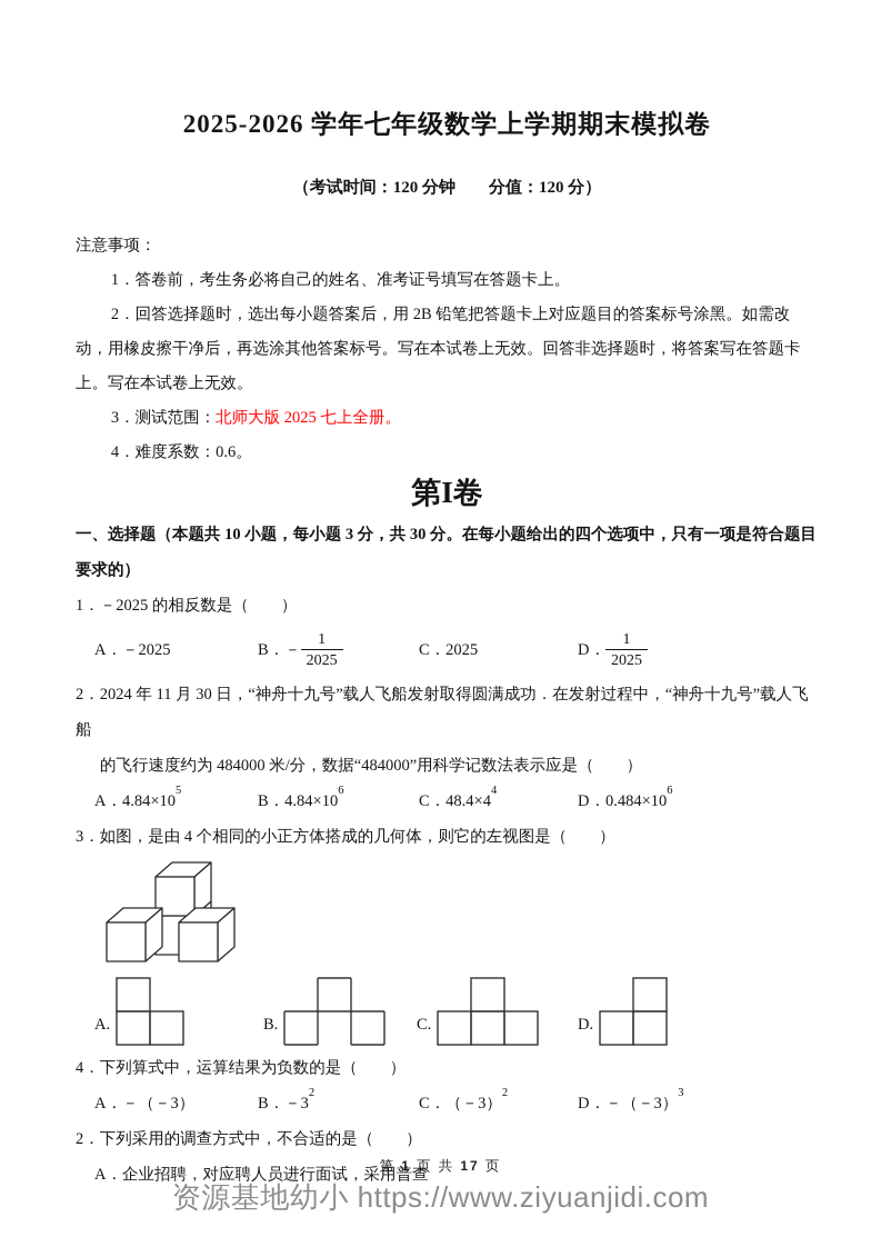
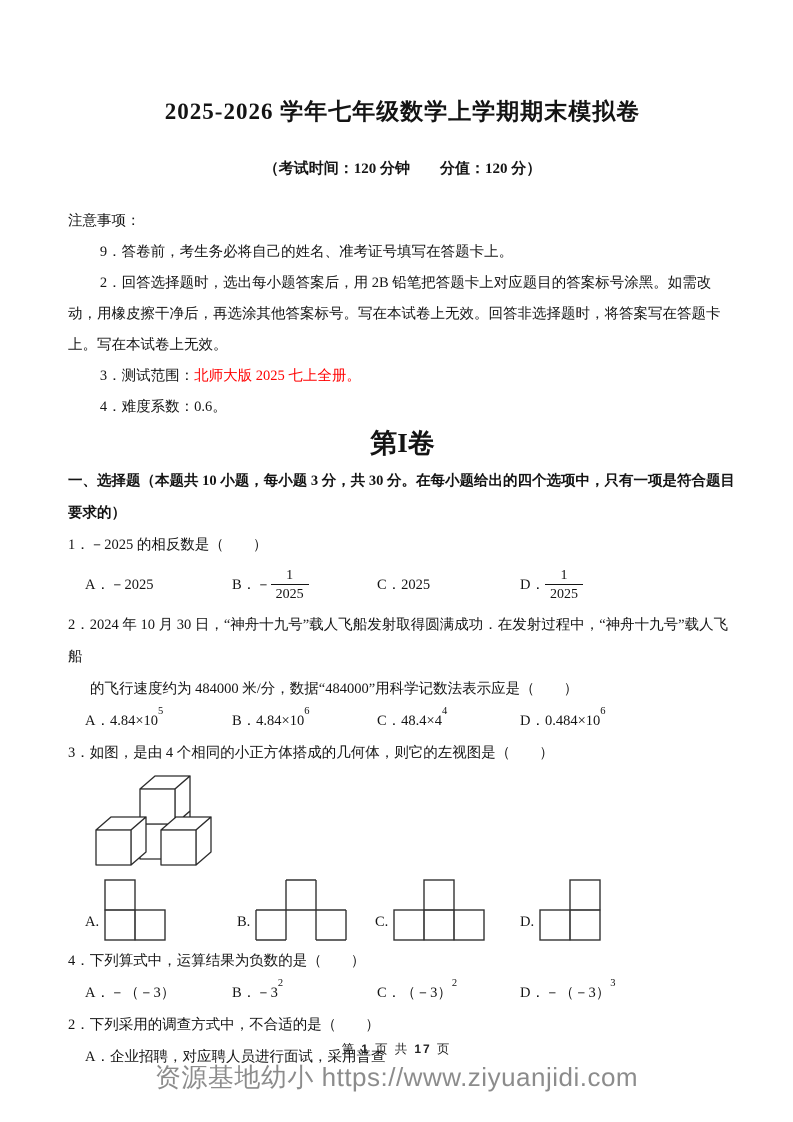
  2025-2026 学年七年级数学上学期期末模拟卷
  （考试时间：120 分钟 分值：120 分）
  注意事项：
- 1．答卷前，考生务必将自己的姓名、准考证号填写在答题卡上。
+ 9．答卷前，考生务必将自己的姓名、准考证号填写在答题卡上。
  2．回答选择题时，选出每小题答案后，用 2B 铅笔把答题卡上对应题目的答案标号涂黑。如需改动，用橡皮擦干净后，再选涂其他答案标号。写在本试卷上无效。回答非选择题时，将答案写在答题卡上。写在本试卷上无效。
  3．测试范围：北师大版 2025 七上全册。
  4．难度系数：0.6。
  第I卷
  一、选择题（本题共 10 小题，每小题 3 分，共 30 分。在每小题给出的四个选项中，只有一项是符合题目要求的）
  1．－2025 的相反数是（ ）
  A．－2025
  B．－
  1
  2025
  C．2025
  D．
  1
  2025
- 2．2024 年 11 月 30 日，“神舟十九号”载人飞船发射取得圆满成功．在发射过程中，“神舟十九号”载人飞船
+ 2．2024 年 10 月 30 日，“神舟十九号”载人飞船发射取得圆满成功．在发射过程中，“神舟十九号”载人飞船
  的飞行速度约为 484000 米/分，数据“484000”用科学记数法表示应是（ ）
  A．4.84×105
  B．4.84×106
  C．48.4×44
  D．0.484×106
  3．如图，是由 4 个相同的小正方体搭成的几何体，则它的左视图是（ ）
  A.
  B.
  C.
  D.
  4．下列算式中，运算结果为负数的是（ ）
  A．－（－3）
  B．－32
  C．（－3）2
  D．－（－3）3
  2．下列采用的调查方式中，不合适的是（ ）
  A．企业招聘，对应聘人员进行面试，采用普查
  第 1 页 共 17 页
  资源基地幼小 https://www.ziyuanjidi.com
